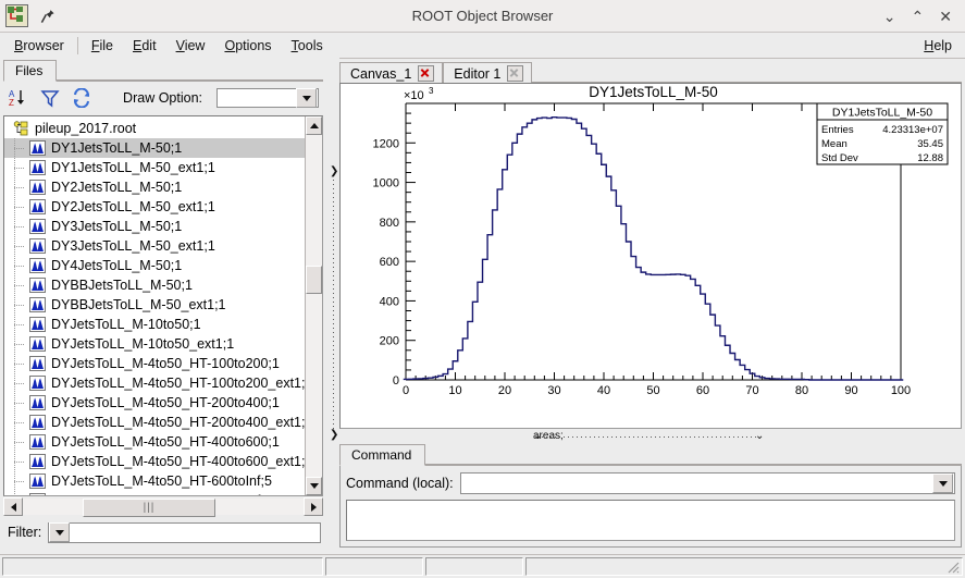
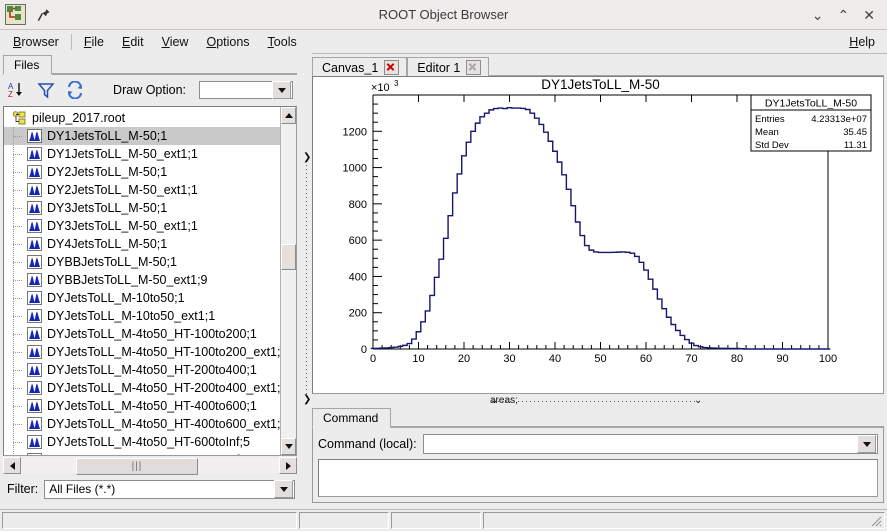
  ROOT Object Browser
  ⌄
  ⌃
  ✕
  Browser
  File
  Edit
  View
  Options
  Tools
  Help
  Files
  A
  Z
  Draw Option:
  pileup_2017.root
  DY1JetsToLL_M-50;1
  DY1JetsToLL_M-50_ext1;1
  DY2JetsToLL_M-50;1
  DY2JetsToLL_M-50_ext1;1
  DY3JetsToLL_M-50;1
  DY3JetsToLL_M-50_ext1;1
  DY4JetsToLL_M-50;1
  DYBBJetsToLL_M-50;1
- DYBBJetsToLL_M-50_ext1;1
+ DYBBJetsToLL_M-50_ext1;9
  DYJetsToLL_M-10to50;1
  DYJetsToLL_M-10to50_ext1;1
  DYJetsToLL_M-4to50_HT-100to200;1
  DYJetsToLL_M-4to50_HT-100to200_ext1;
  DYJetsToLL_M-4to50_HT-200to400;1
  DYJetsToLL_M-4to50_HT-200to400_ext1;
  DYJetsToLL_M-4to50_HT-400to600;1
  DYJetsToLL_M-4to50_HT-400to600_ext1;
  DYJetsToLL_M-4to50_HT-600toInf;5
  |||
  Filter:
+ All Files (*.*)
  ❯
  ❯
  Canvas_1
  Editor 1
  DY1JetsToLL_M-50
  ×10
  3
  0
  10
  20
  30
  40
  50
  60
  70
  80
  90
  100
  0
  200
  400
  600
  800
  1000
  1200
  DY1JetsToLL_M-50
  Entries
  4.23313e+07
  Mean
  35.45
  Std Dev
- 12.88
+ 11.31
  areas;
  ⌄
  ⌄
  Command
  Command (local):
